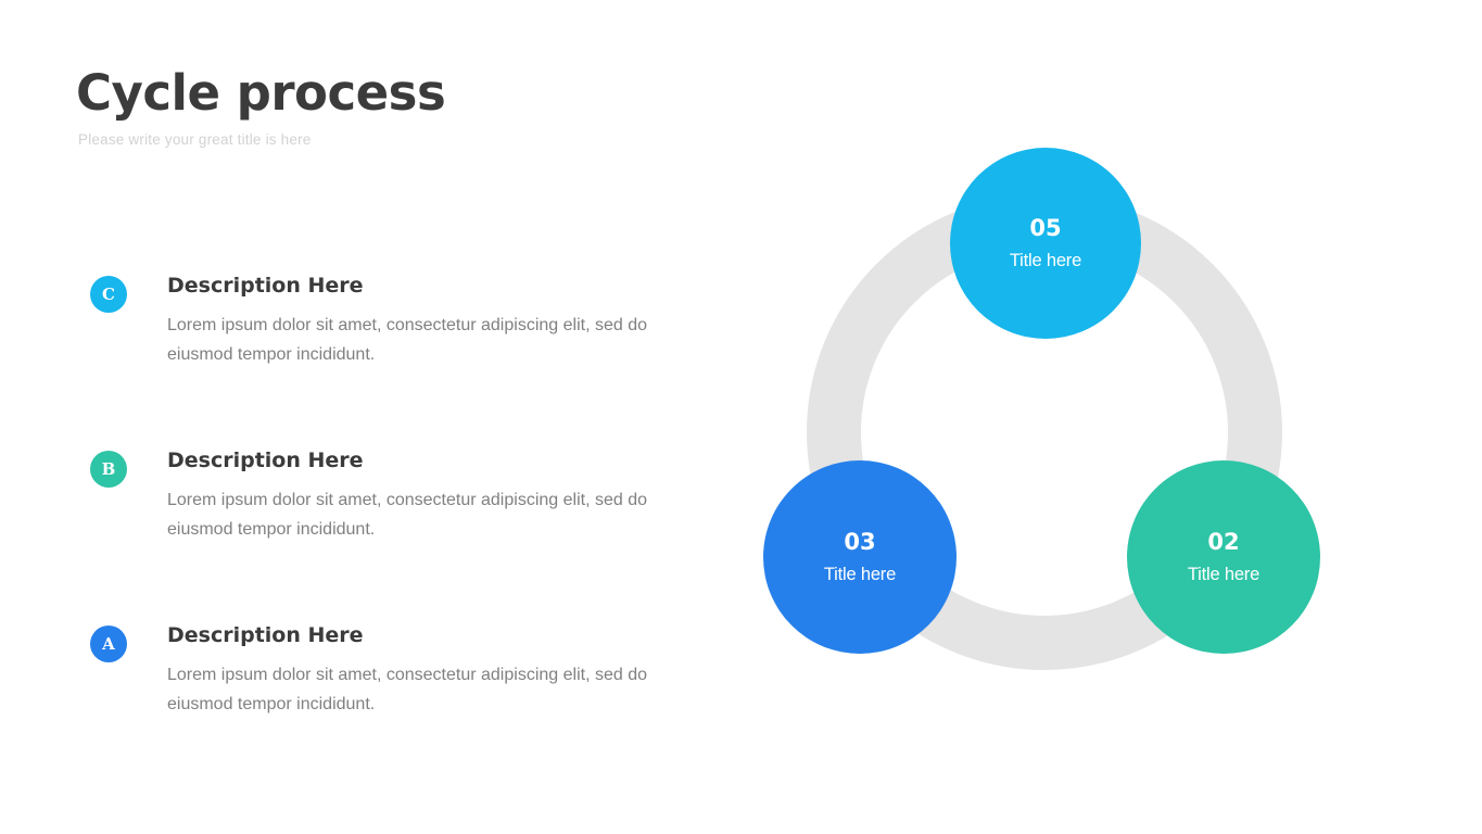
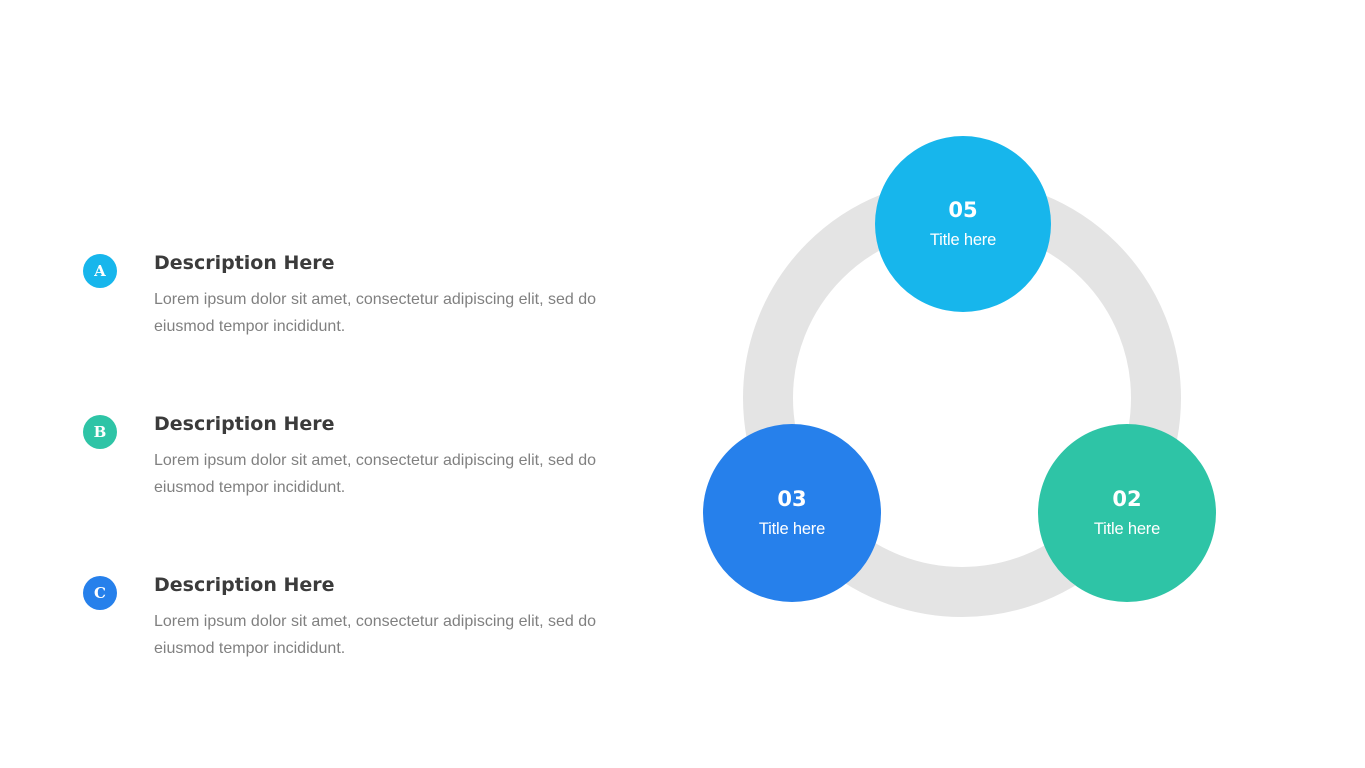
- Cycle process
- Please write your great title is here
- C
+ A
  Description Here
  Lorem ipsum dolor sit amet, consectetur adipiscing elit, sed do eiusmod tempor incididunt.
  B
  Description Here
  Lorem ipsum dolor sit amet, consectetur adipiscing elit, sed do eiusmod tempor incididunt.
- A
+ C
  Description Here
  Lorem ipsum dolor sit amet, consectetur adipiscing elit, sed do eiusmod tempor incididunt.
  05
  Title here
  02
  Title here
  03
  Title here
